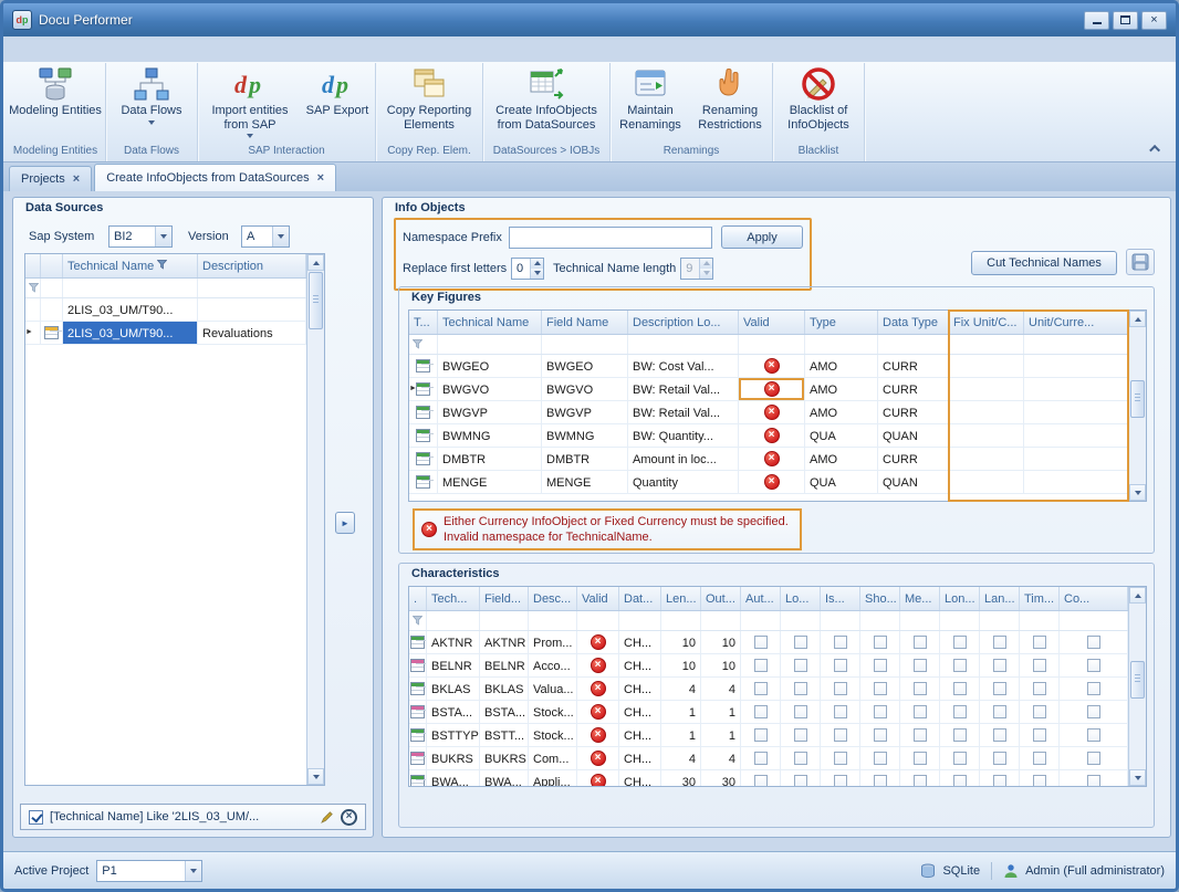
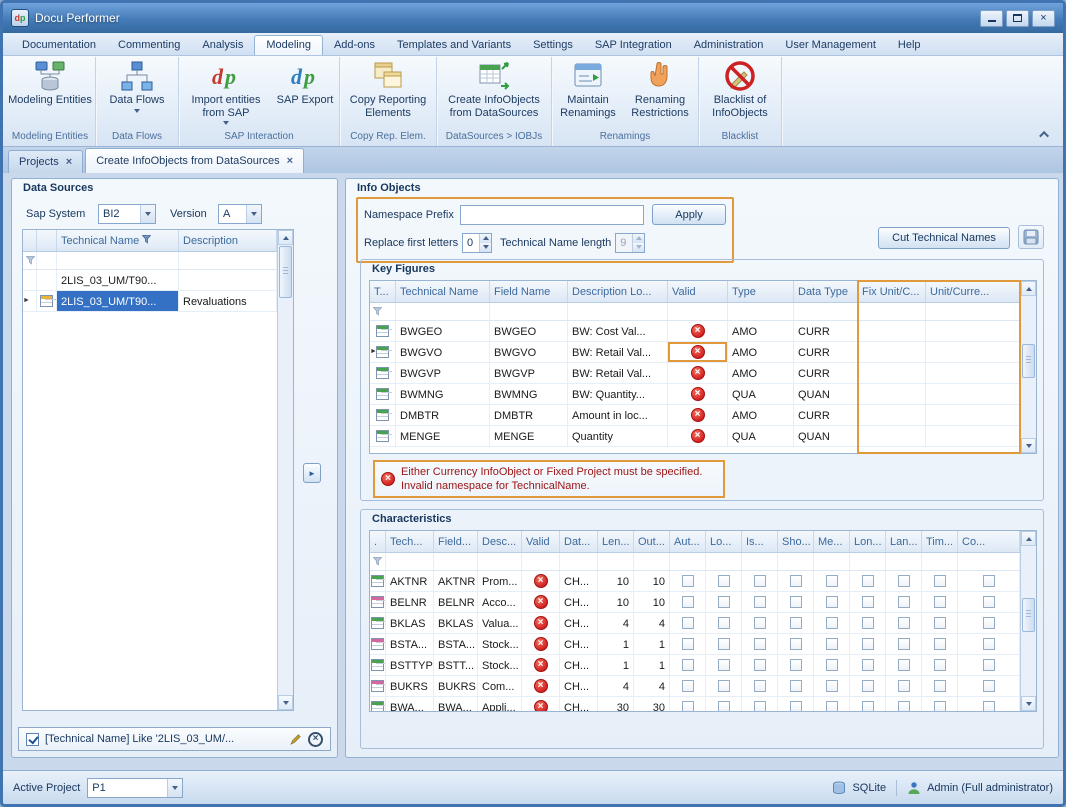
  d
  p
  Docu Performer
  ×
+ Documentation
+ Commenting
+ Analysis
+ Modeling
+ Add-ons
+ Templates and Variants
+ Settings
+ SAP Integration
+ Administration
+ User Management
+ Help
  Modeling Entities
  Modeling Entities
  Data Flows
  Data Flows
  d
  p
  Import entities from SAP
  d
  p
  SAP Export
  SAP Interaction
  Copy Reporting Elements
  Copy Rep. Elem.
  Create InfoObjects from DataSources
  DataSources > IOBJs
  Maintain Renamings
  Renaming Restrictions
  Renamings
  Blacklist of InfoObjects
  Blacklist
  Projects
  ×
  Create InfoObjects from DataSources
  ×
  Data Sources
  Sap System
  BI2
  Version
  A
  Technical Name
  Description
  2LIS_03_UM/T90...
  2LIS_03_UM/T90...
  Revaluations
  ►
  [Technical Name] Like '2LIS_03_UM/...
  ×
  Info Objects
  Namespace Prefix
  Apply
  Replace first letters
  0
  Technical Name length
  9
  Cut Technical Names
  Key Figures
  T...
  Technical Name
  Field Name
  Description Lo...
  Valid
  Type
  Data Type
  Fix Unit/C...
  Unit/Curre...
  BWGEO
  BWGEO
  BW: Cost Val...
  ×
  AMO
  CURR
  BWGVO
  BWGVO
  BW: Retail Val...
  ×
  AMO
  CURR
  BWGVP
  BWGVP
  BW: Retail Val...
  ×
  AMO
  CURR
  BWMNG
  BWMNG
  BW: Quantity...
  ×
  QUA
  QUAN
  DMBTR
  DMBTR
  Amount in loc...
  ×
  AMO
  CURR
  MENGE
  MENGE
  Quantity
  ×
  QUA
  QUAN
  ×
- Either Currency InfoObject or Fixed Currency must be specified.
+ Either Currency InfoObject or Fixed Project must be specified.
  Invalid namespace for TechnicalName.
  Characteristics
  .
  Tech...
  Field...
  Desc...
  Valid
  Dat...
  Len...
  Out...
  Aut...
  Lo...
  Is...
  Sho...
  Me...
  Lon...
  Lan...
  Tim...
  Co...
  AKTNR
  AKTNR
  Prom...
  ×
  CH...
  10
  10
  BELNR
  BELNR
  Acco...
  ×
  CH...
  10
  10
  BKLAS
  BKLAS
  Valua...
  ×
  CH...
  4
  4
  BSTA...
  BSTA...
  Stock...
  ×
  CH...
  1
  1
  BSTTYP
  BSTT...
  Stock...
  ×
  CH...
  1
  1
  BUKRS
  BUKRS
  Com...
  ×
  CH...
  4
  4
  BWA...
  BWA...
  Appli...
  ×
  CH...
  30
  30
  Active Project
  P1
  SQLite
  Admin (Full administrator)
